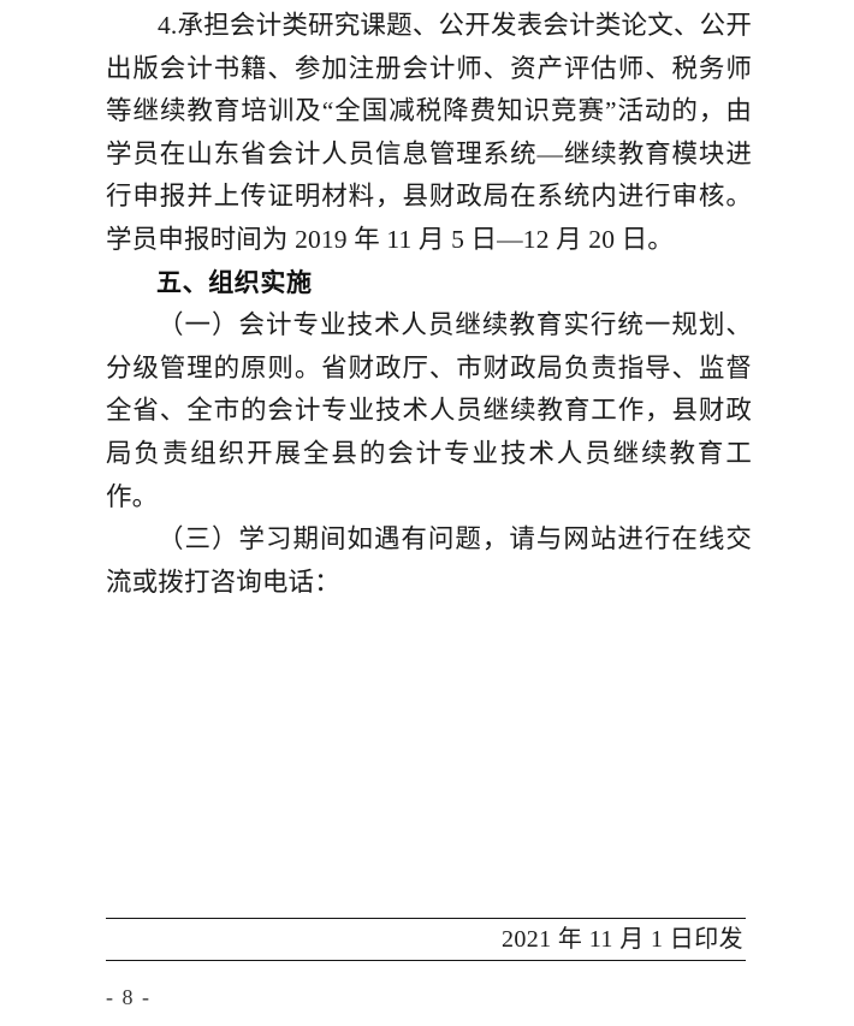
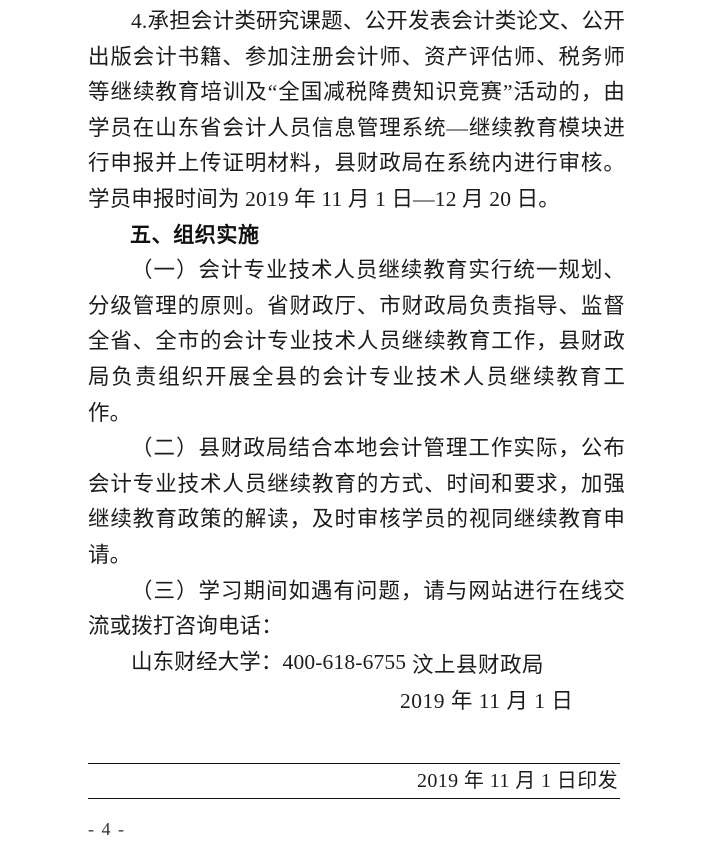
- 4.承担会计类研究课题、公开发表会计类论文、公开出版会计书籍、参加注册会计师、资产评估师、税务师等继续教育培训及“全国减税降费知识竞赛”活动的，由学员在山东省会计人员信息管理系统—继续教育模块进行申报并上传证明材料，县财政局在系统内进行审核。学员申报时间为 2019 年 11 月 5 日—12 月 20 日。
+ 4.承担会计类研究课题、公开发表会计类论文、公开出版会计书籍、参加注册会计师、资产评估师、税务师等继续教育培训及“全国减税降费知识竞赛”活动的，由学员在山东省会计人员信息管理系统—继续教育模块进行申报并上传证明材料，县财政局在系统内进行审核。学员申报时间为 2019 年 11 月 1 日—12 月 20 日。
  五、组织实施
  （一）会计专业技术人员继续教育实行统一规划、分级管理的原则。省财政厅、市财政局负责指导、监督全省、全市的会计专业技术人员继续教育工作，县财政局负责组织开展全县的会计专业技术人员继续教育工作。
+ （二）县财政局结合本地会计管理工作实际，公布会计专业技术人员继续教育的方式、时间和要求，加强继续教育政策的解读，及时审核学员的视同继续教育申请。
  （三）学习期间如遇有问题，请与网站进行在线交流或拨打咨询电话：
+ 山东财经大学：400-618-6755
+ 汶上县财政局
+ 2019 年 11 月 1 日
- 2021 年 11 月 1 日印发
+ 2019 年 11 月 1 日印发
- - 8 -
+ - 4 -
